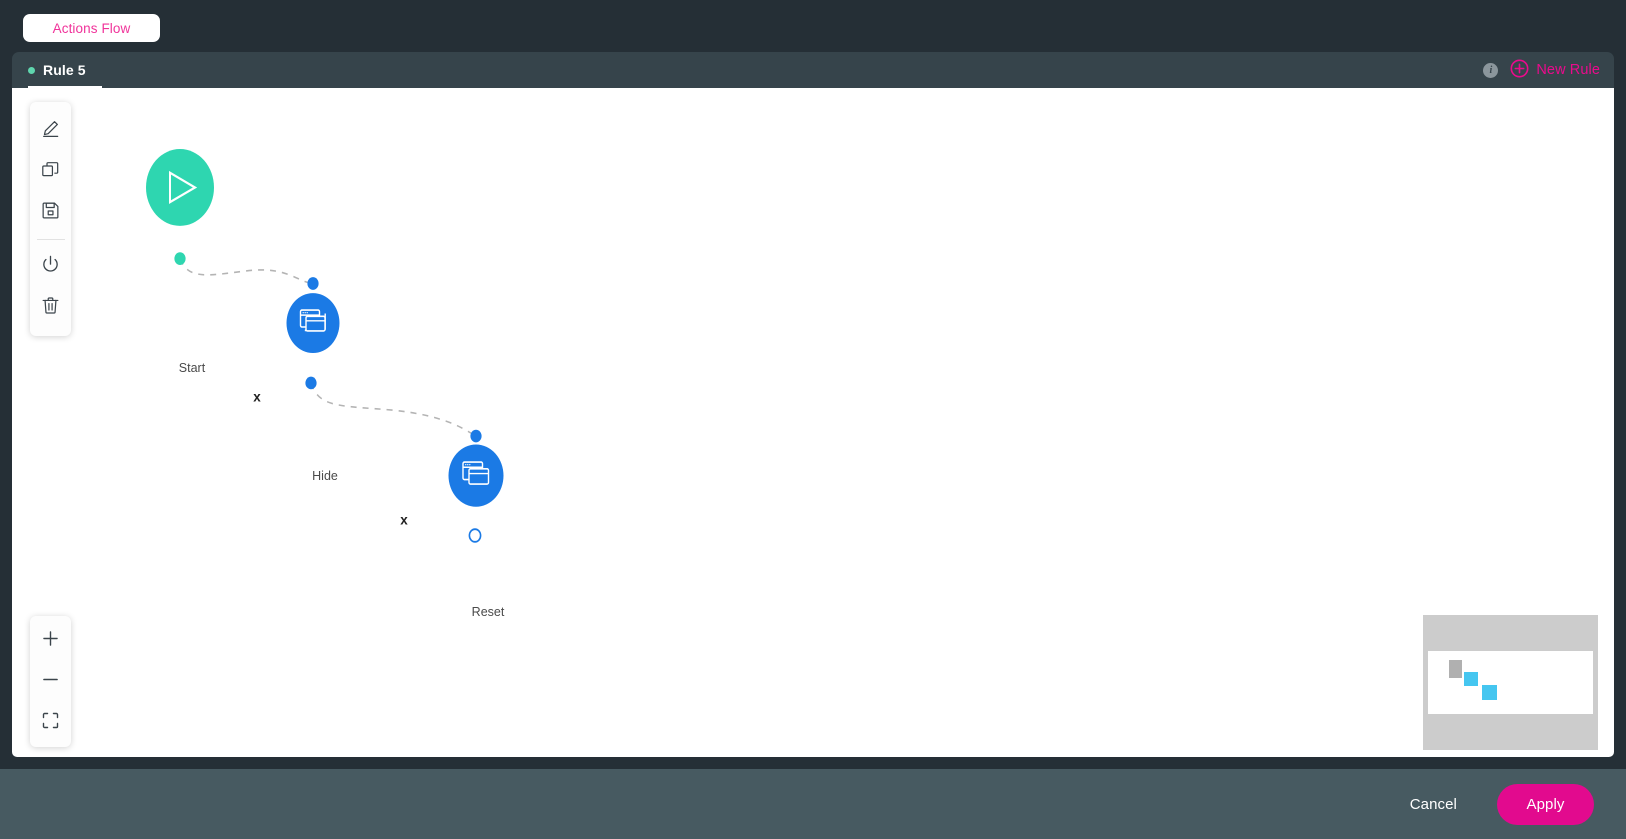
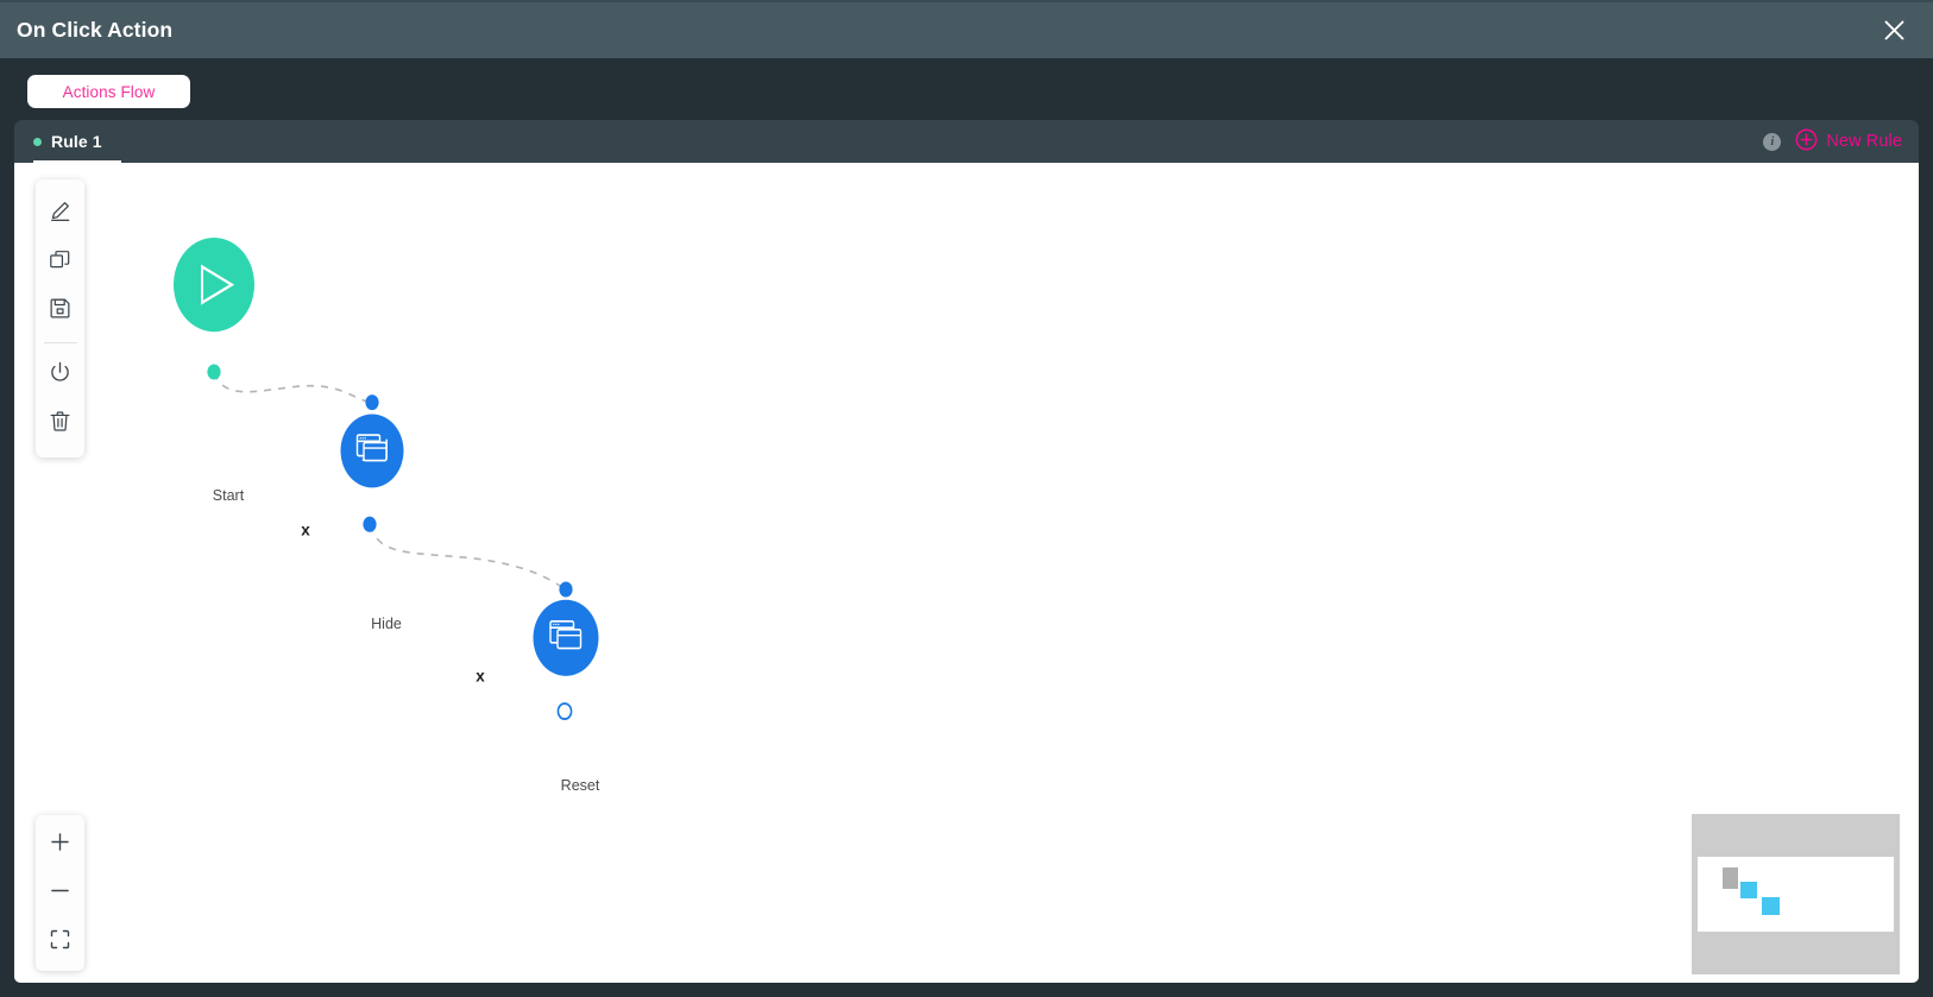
+ On Click Action
  Actions Flow
- Rule 5
+ Rule 1
  i
  New Rule
  Start
  Hide
  Reset
  x
  x
- Cancel
- Apply
